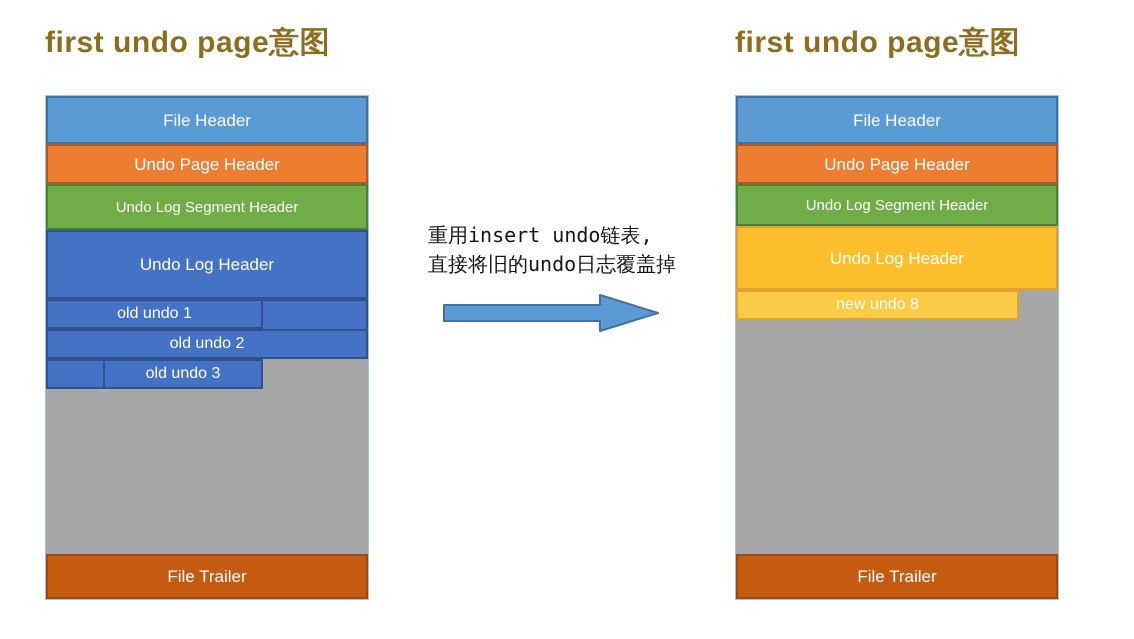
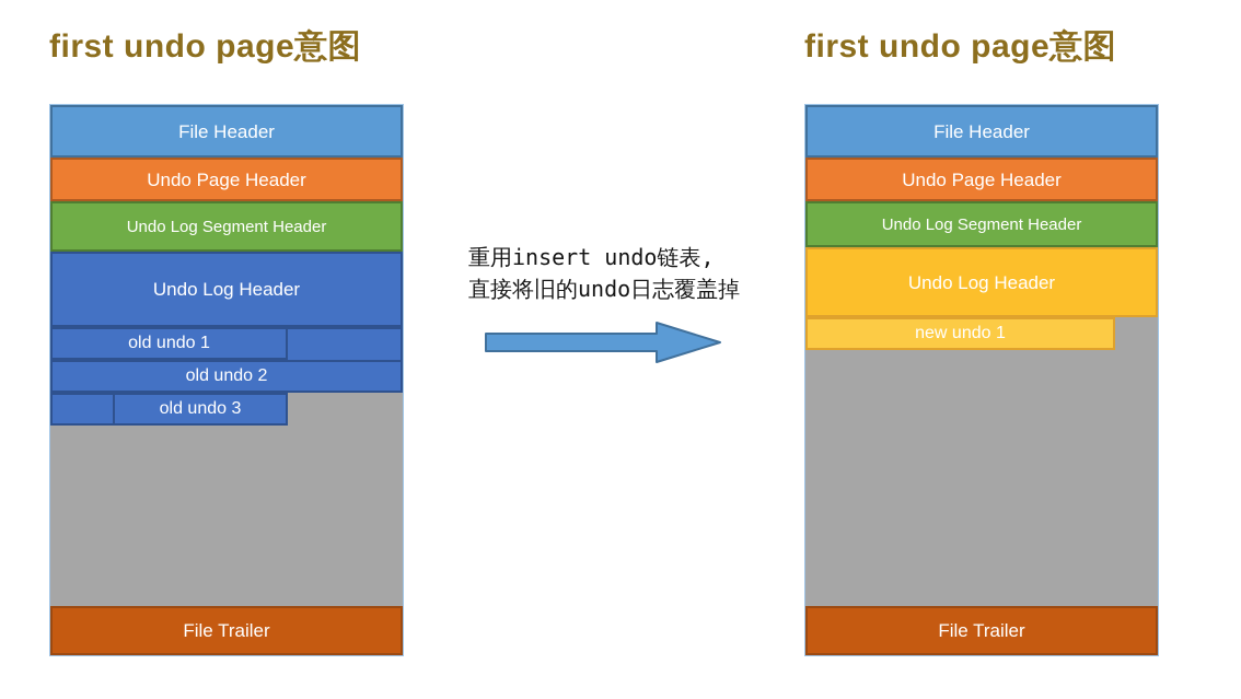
  first undo page意图
  first undo page意图
  File Header
  Undo Page Header
  Undo Log Segment Header
  Undo Log Header
  old undo 1
  old undo 2
  old undo 3
  File Trailer
  重用insert undo链表,
  直接将旧的undo日志覆盖掉
  File Header
  Undo Page Header
  Undo Log Segment Header
  Undo Log Header
- new undo 8
+ new undo 1
  File Trailer
